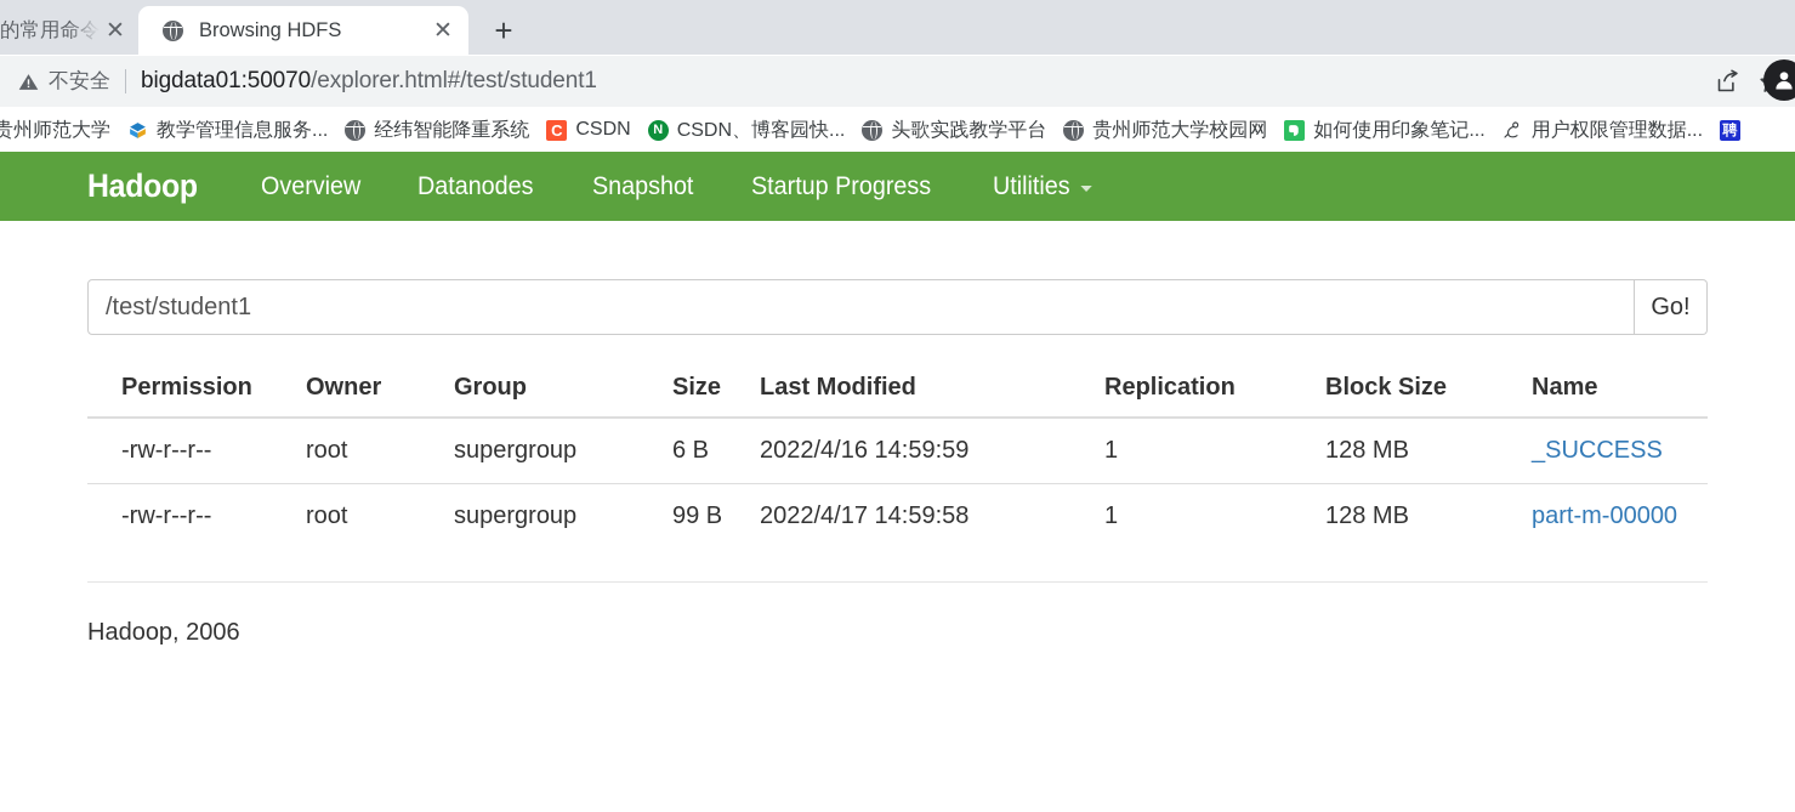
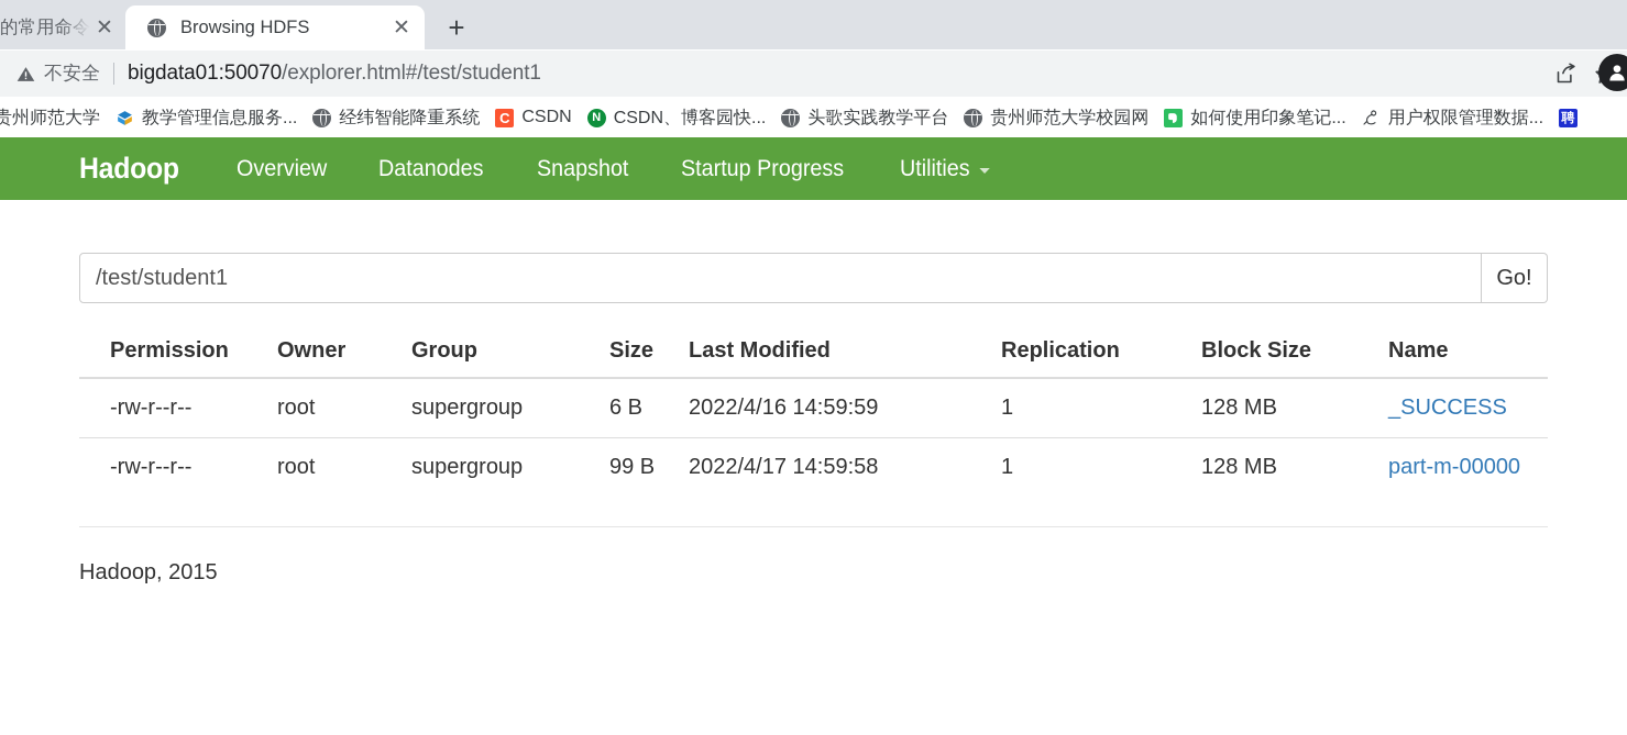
  的常用命令
  ✕
  Browsing HDFS
  ✕
  +
  不安全
  bigdata01:50070/explorer.html#/test/student1
  贵州师范大学
  教学管理信息服务...
  经纬智能降重系统
  C
  CSDN
  N
  CSDN、博客园快...
  头歌实践教学平台
  贵州师范大学校园网
  如何使用印象笔记...
  用户权限管理数据...
  聘
  Hadoop
  Overview
  Datanodes
  Snapshot
  Startup Progress
  Utilities
  /test/student1
  Go!
  Permission	Owner	Group	Size	Last Modified	Replication	Block Size	Name
  -rw-r--r--	root	supergroup	6 B	2022/4/16 14:59:59	1	128 MB	_SUCCESS
  -rw-r--r--	root	supergroup	99 B	2022/4/17 14:59:58	1	128 MB	part-m-00000
- Hadoop, 2006
+ Hadoop, 2015
